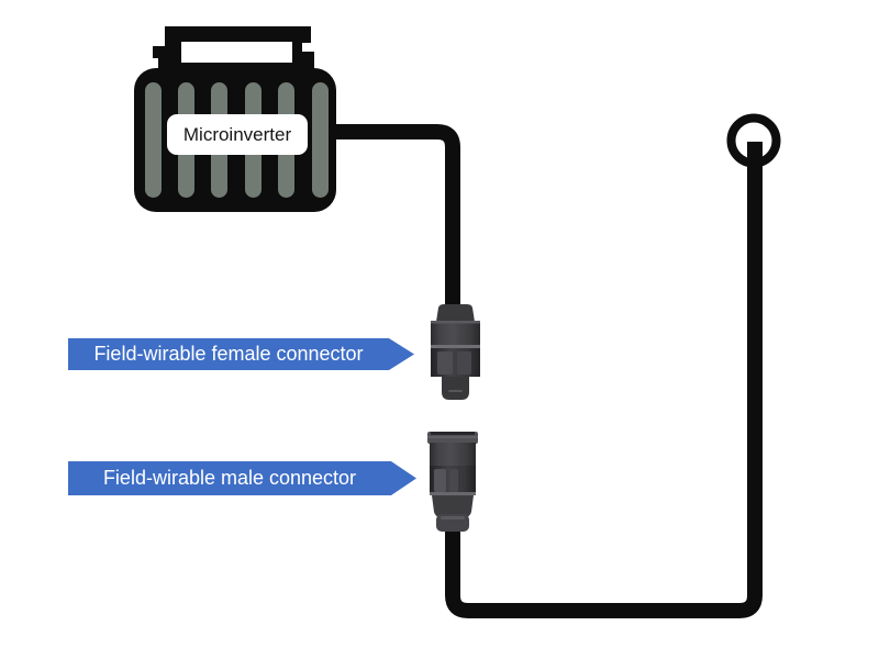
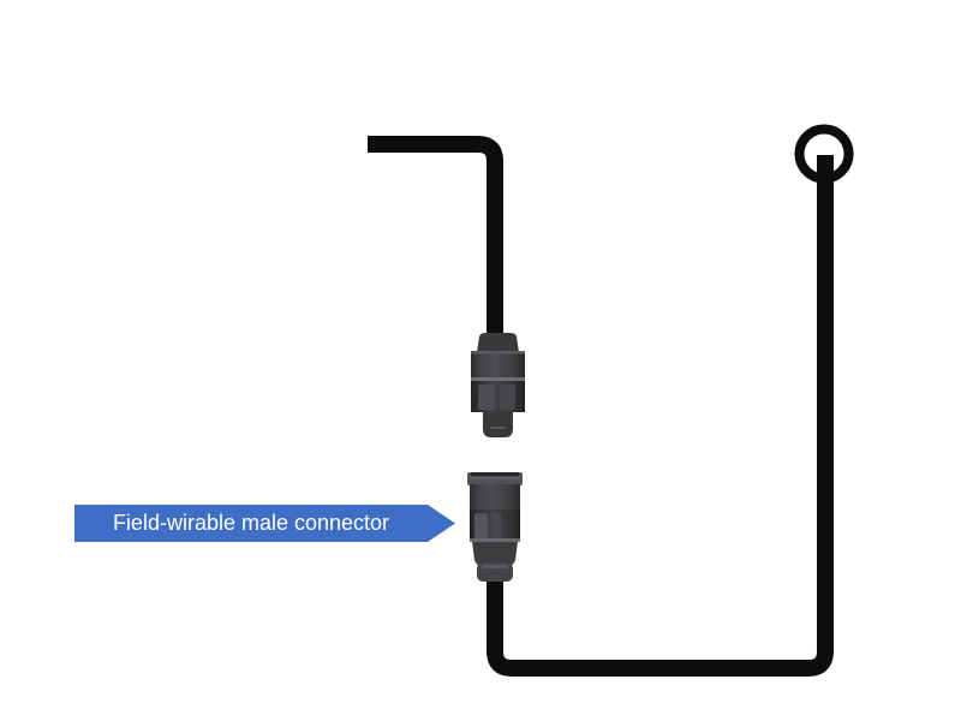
- Microinverter
- Field-wirable female connector
  Field-wirable male connector
